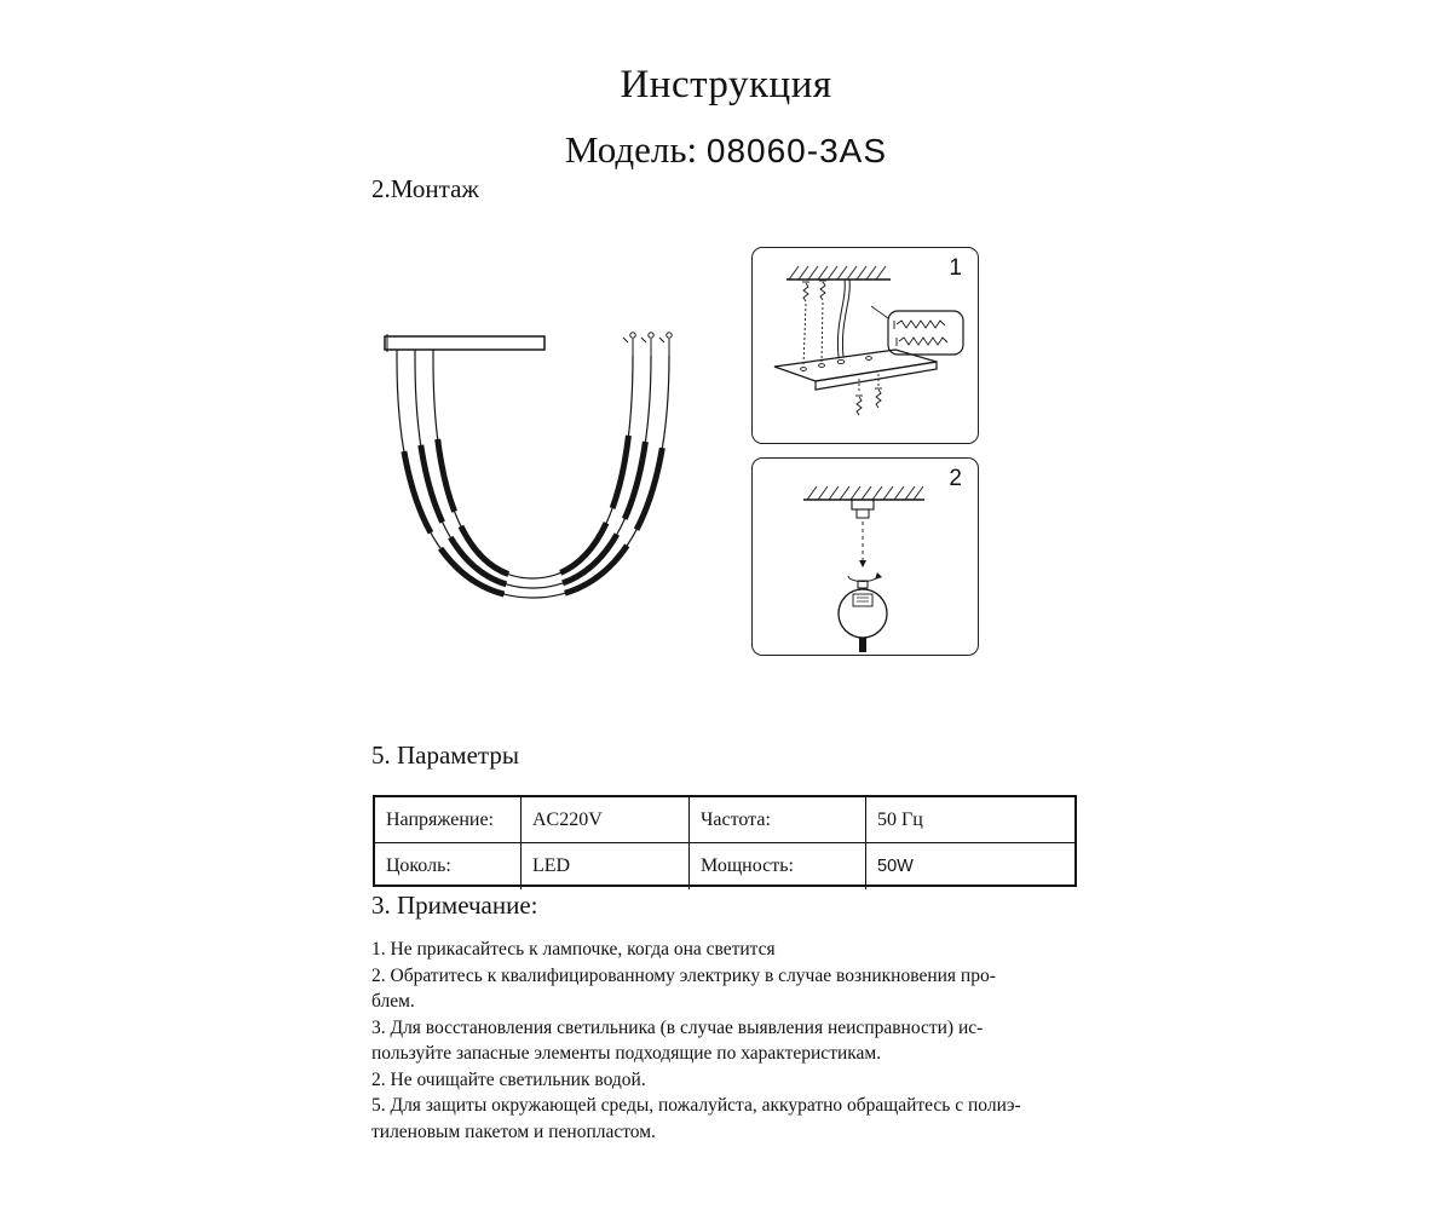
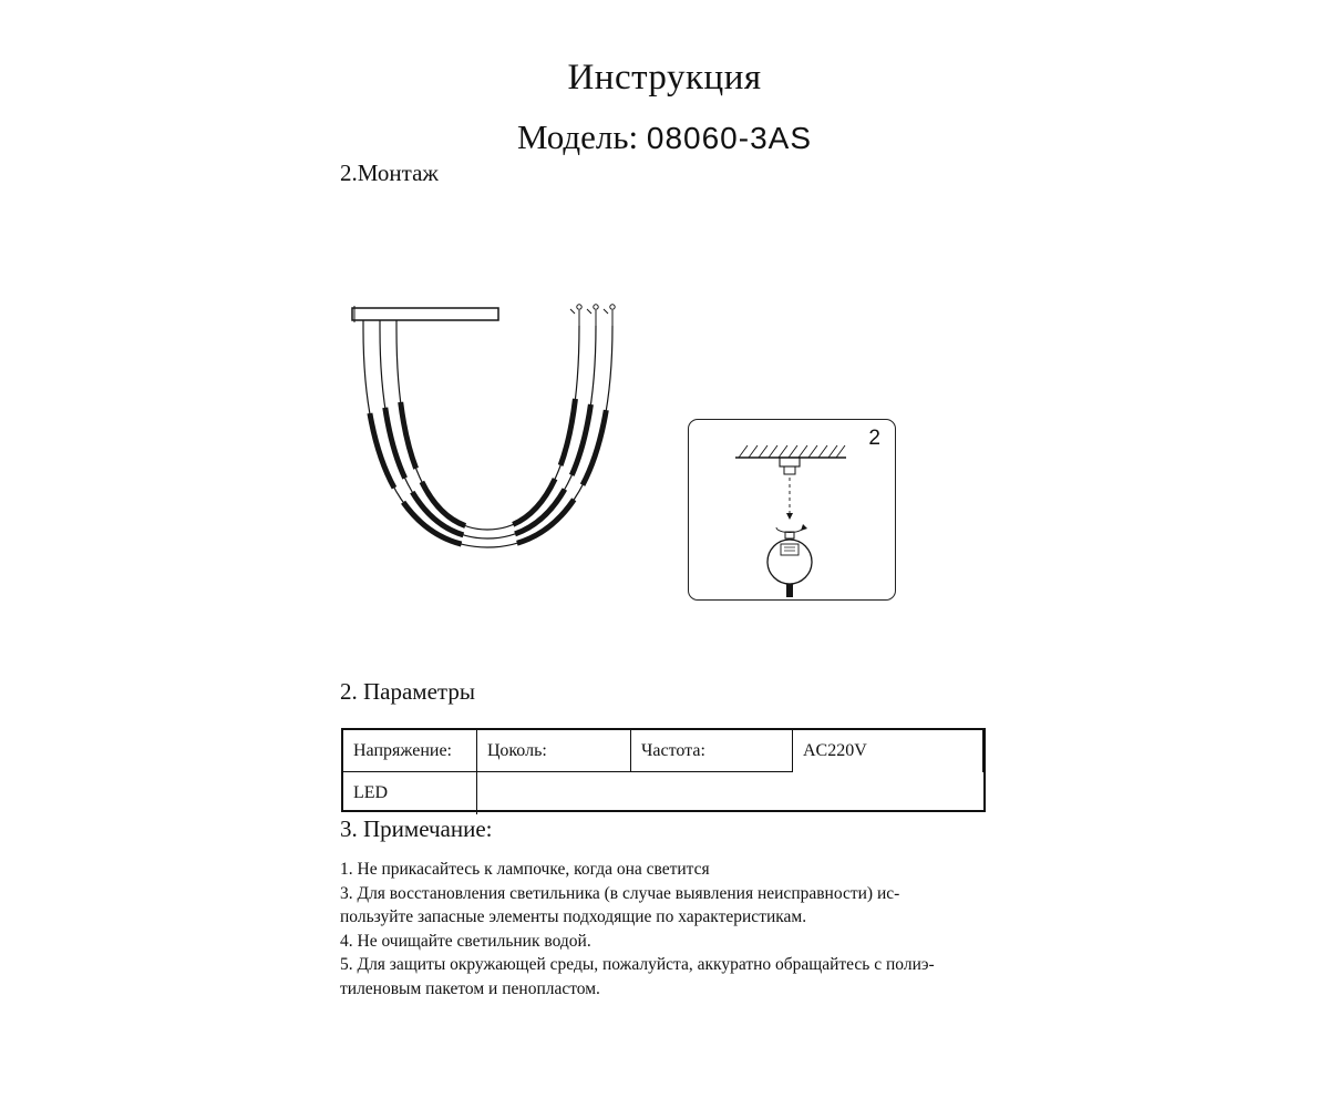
  Инструкция
  Модель: 08060-3AS
  2.Монтаж
- 1
  2
- 5. Параметры
+ 2. Параметры
  Напряжение:
- AC220V
+ Цоколь:
  Частота:
- 50 Гц
- Цоколь:
+ AC220V
  LED
- Мощность:
- 50W
  3. Примечание:
  1. Не прикасайтесь к лампочке, когда она светится
- 2. Обратитесь к квалифицированному электрику в случае возникновения про-
- блем.
  3. Для восстановления светильника (в случае выявления неисправности) ис-
  пользуйте запасные элементы подходящие по характеристикам.
- 2. Не очищайте светильник водой.
+ 4. Не очищайте светильник водой.
  5. Для защиты окружающей среды, пожалуйста, аккуратно обращайтесь с полиэ-
  тиленовым пакетом и пенопластом.
